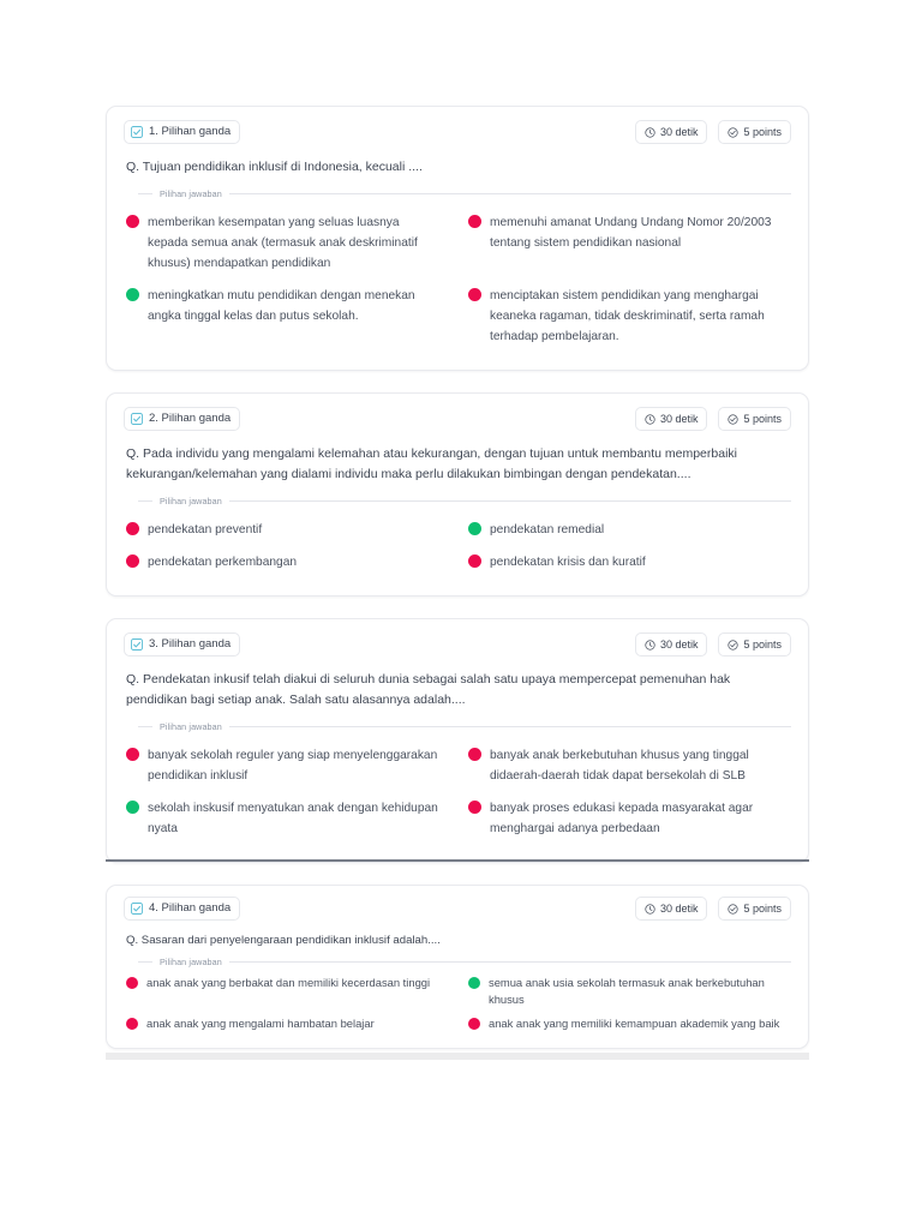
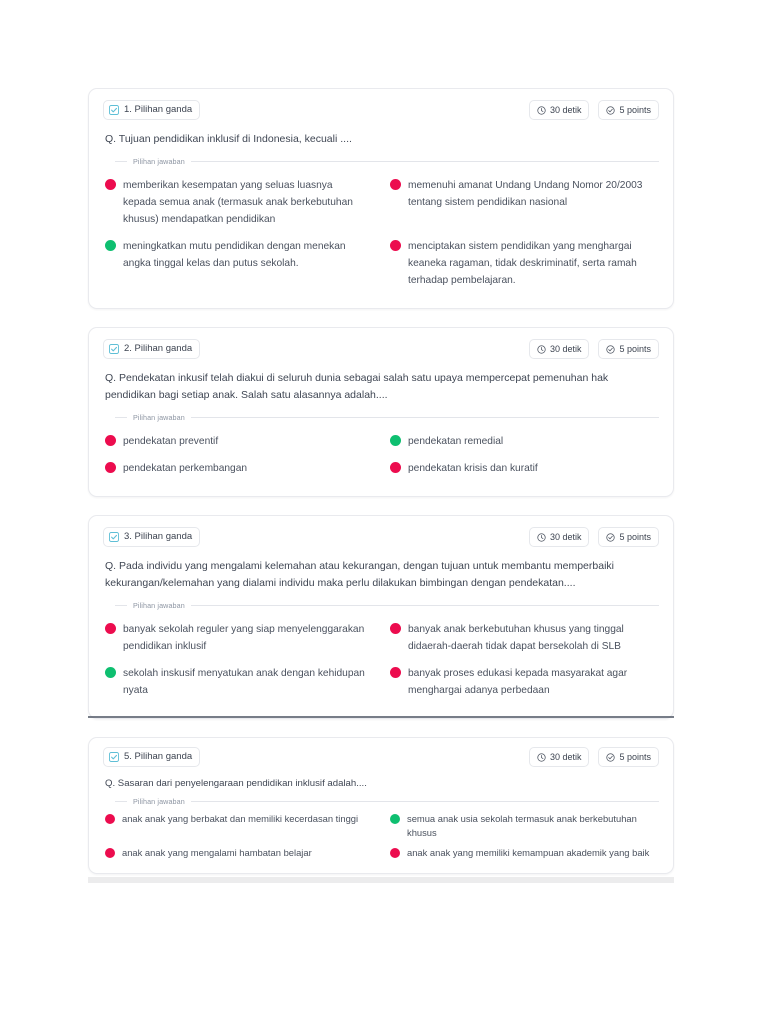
  1. Pilihan ganda
  30 detik
  5 points
  Q. Tujuan pendidikan inklusif di Indonesia, kecuali ....
  Pilihan jawaban
- memberikan kesempatan yang seluas luasnya kepada semua anak (termasuk anak deskriminatif khusus) mendapatkan pendidikan
+ memberikan kesempatan yang seluas luasnya kepada semua anak (termasuk anak berkebutuhan khusus) mendapatkan pendidikan
  memenuhi amanat Undang Undang Nomor 20/2003 tentang sistem pendidikan nasional
  meningkatkan mutu pendidikan dengan menekan angka tinggal kelas dan putus sekolah.
  menciptakan sistem pendidikan yang menghargai keaneka ragaman, tidak deskriminatif, serta ramah terhadap pembelajaran.
  2. Pilihan ganda
  30 detik
  5 points
- Q. Pada individu yang mengalami kelemahan atau kekurangan, dengan tujuan untuk membantu memperbaiki kekurangan/kelemahan yang dialami individu maka perlu dilakukan bimbingan dengan pendekatan....
+ Q. Pendekatan inkusif telah diakui di seluruh dunia sebagai salah satu upaya mempercepat pemenuhan hak pendidikan bagi setiap anak. Salah satu alasannya adalah....
  Pilihan jawaban
  pendekatan preventif
  pendekatan remedial
  pendekatan perkembangan
  pendekatan krisis dan kuratif
  3. Pilihan ganda
  30 detik
  5 points
- Q. Pendekatan inkusif telah diakui di seluruh dunia sebagai salah satu upaya mempercepat pemenuhan hak pendidikan bagi setiap anak. Salah satu alasannya adalah....
+ Q. Pada individu yang mengalami kelemahan atau kekurangan, dengan tujuan untuk membantu memperbaiki kekurangan/kelemahan yang dialami individu maka perlu dilakukan bimbingan dengan pendekatan....
  Pilihan jawaban
  banyak sekolah reguler yang siap menyelenggarakan pendidikan inklusif
  banyak anak berkebutuhan khusus yang tinggal didaerah-daerah tidak dapat bersekolah di SLB
  sekolah inskusif menyatukan anak dengan kehidupan nyata
  banyak proses edukasi kepada masyarakat agar menghargai adanya perbedaan
- 4. Pilihan ganda
+ 5. Pilihan ganda
  30 detik
  5 points
  Q. Sasaran dari penyelengaraan pendidikan inklusif adalah....
  Pilihan jawaban
  anak anak yang berbakat dan memiliki kecerdasan tinggi
  semua anak usia sekolah termasuk anak berkebutuhan khusus
  anak anak yang mengalami hambatan belajar
  anak anak yang memiliki kemampuan akademik yang baik
